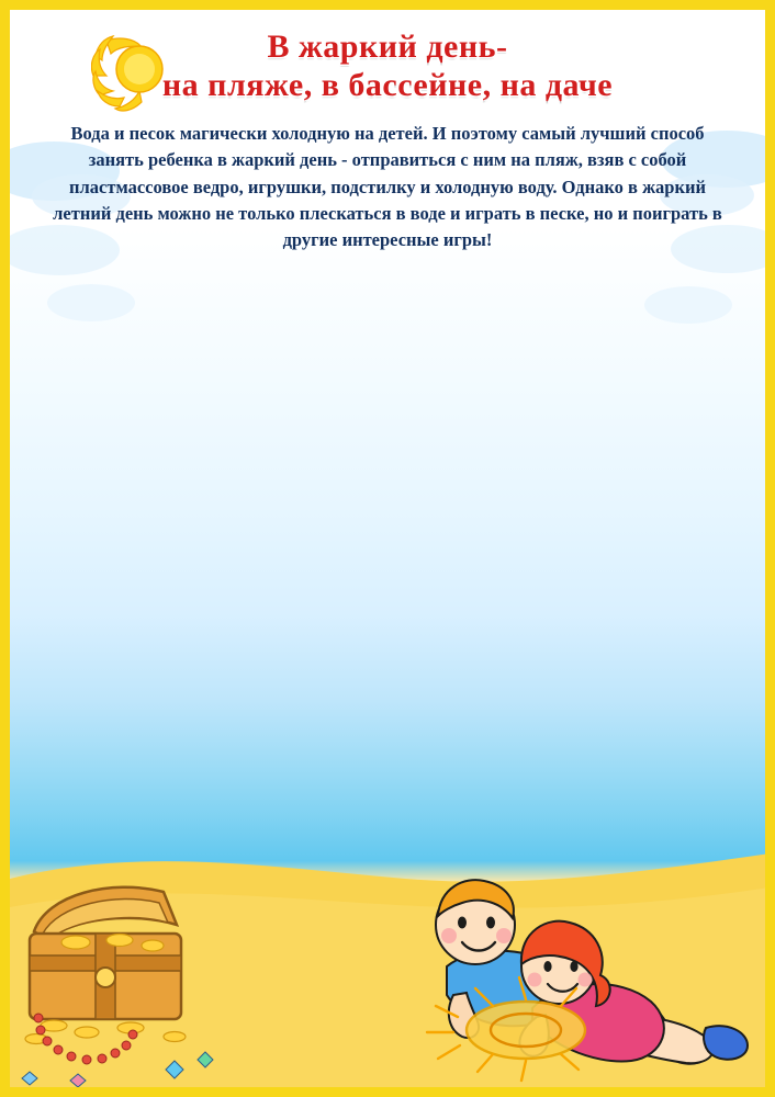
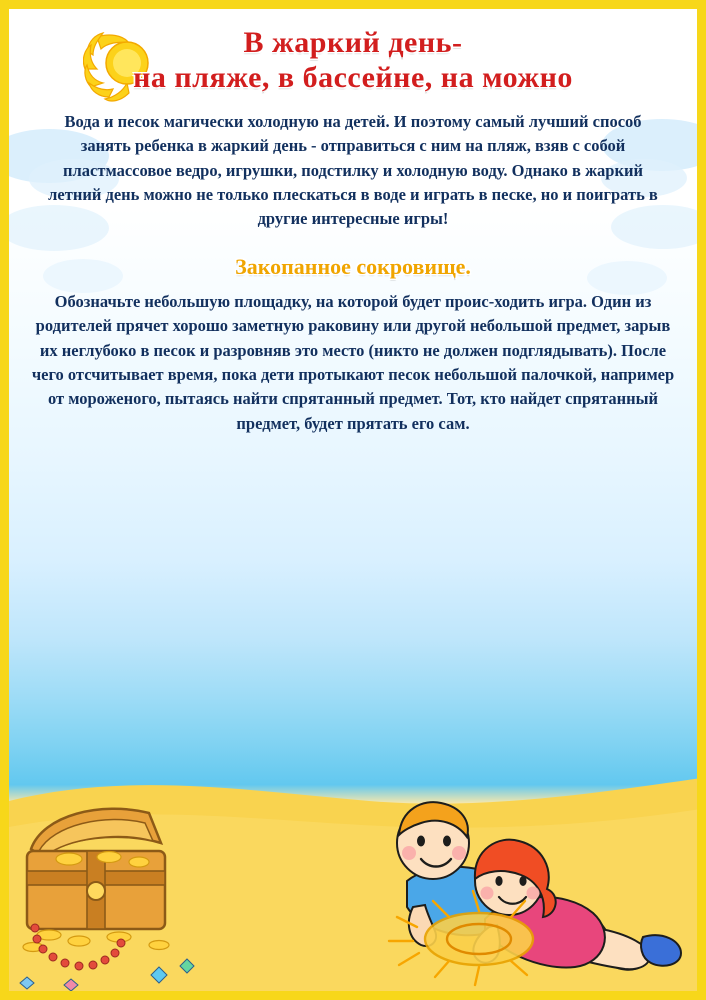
  В жаркий день-
- на пляже, в бассейне, на даче
+ на пляже, в бассейне, на можно
  Вода и песок магически холодную на детей. И поэтому самый лучший способ занять ребенка в жаркий день - отправиться с ним на пляж, взяв с собой пластмассовое ведро, игрушки, подстилку и холодную воду. Однако в жаркий летний день можно не только плескаться в воде и играть в песке, но и поиграть в другие интересные игры!
+ Закопанное сокровище.
+ Обозначьте небольшую площадку, на которой будет проис-ходить игра. Один из родителей прячет хорошо заметную раковину или другой небольшой предмет, зарыв их неглубоко в песок и разровняв это место (никто не должен подглядывать). После чего отсчитывает время, пока дети протыкают песок небольшой палочкой, например от мороженого, пытаясь найти спрятанный предмет. Тот, кто найдет спрятанный предмет, будет прятать его сам.
